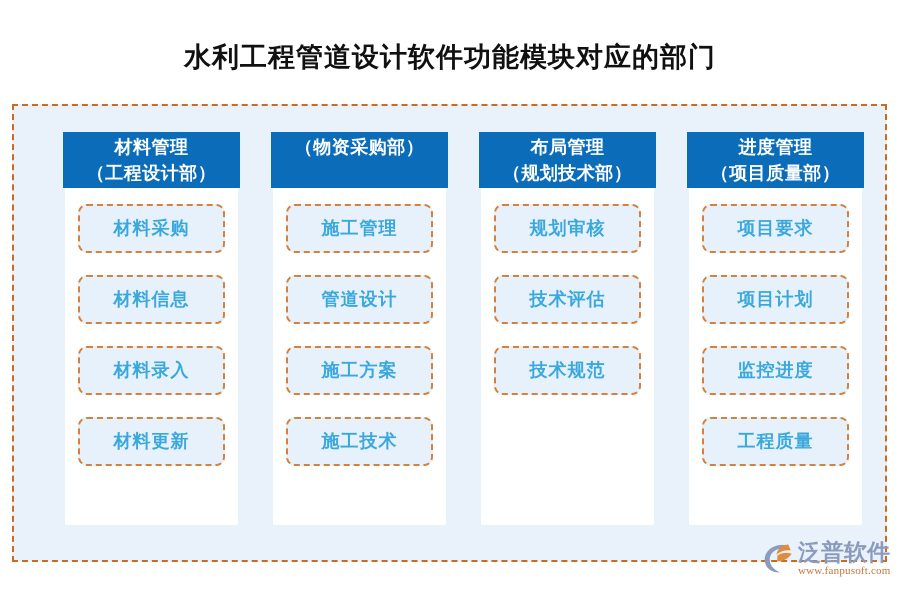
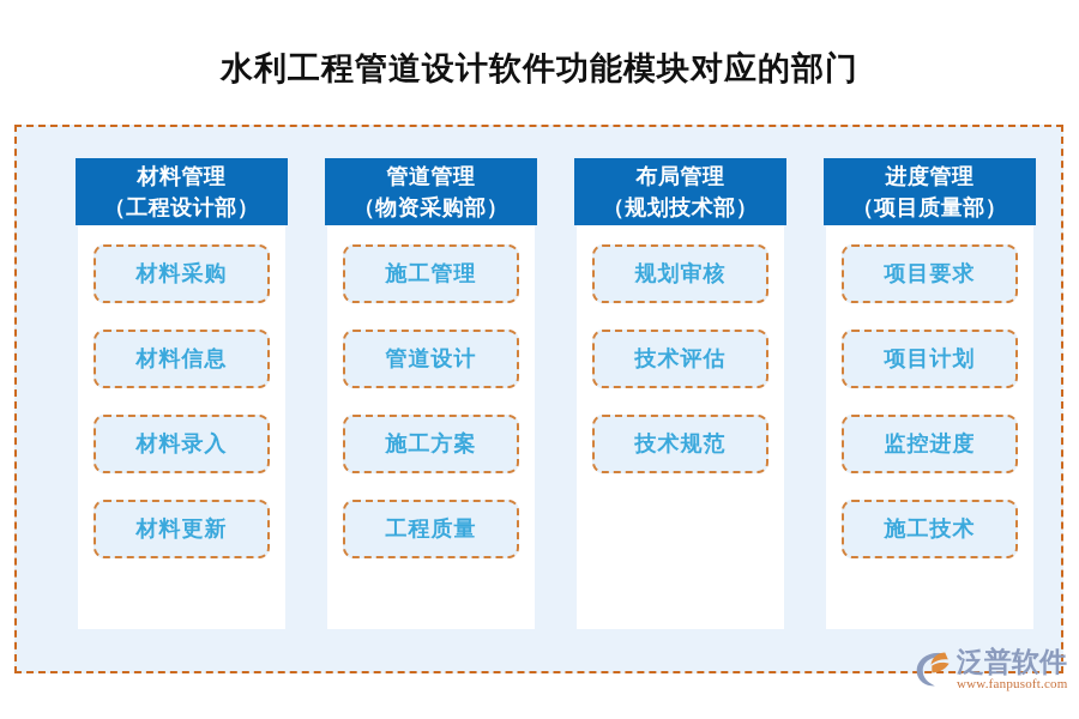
  水利工程管道设计软件功能模块对应的部门
  材料管理
  （工程设计部）
  材料采购
  材料信息
  材料录入
  材料更新
+ 管道管理
  （物资采购部）
  施工管理
  管道设计
  施工方案
- 施工技术
+ 工程质量
  布局管理
  （规划技术部）
  规划审核
  技术评估
  技术规范
  进度管理
  （项目质量部）
  项目要求
  项目计划
  监控进度
- 工程质量
+ 施工技术
  泛普软件
  www.fanpusoft.com
